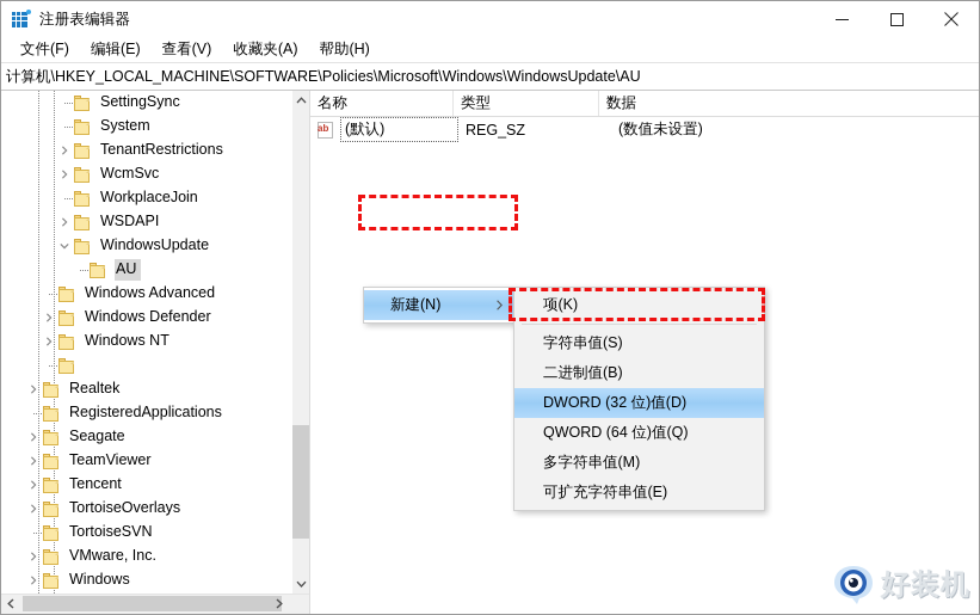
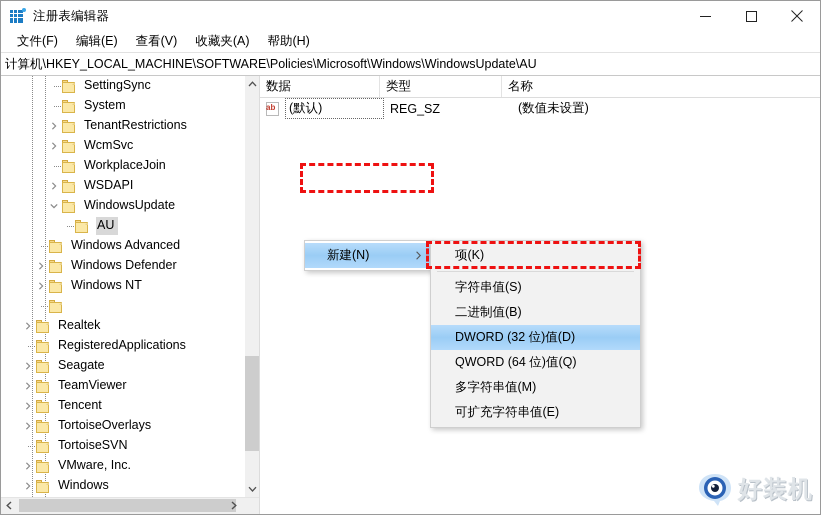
  注册表编辑器
  文件(F)
  编辑(E)
  查看(V)
  收藏夹(A)
  帮助(H)
  计算机\HKEY_LOCAL_MACHINE\SOFTWARE\Policies\Microsoft\Windows\WindowsUpdate\AU
  SettingSync
  System
  TenantRestrictions
  WcmSvc
  WorkplaceJoin
  WSDAPI
  WindowsUpdate
  AU
  Windows Advanced
  Windows Defender
  Windows NT
  Realtek
  RegisteredApplications
  Seagate
  TeamViewer
  Tencent
  TortoiseOverlays
  TortoiseSVN
  VMware, Inc.
  Windows
- 名称
+ 数据
  类型
- 数据
+ 名称
  ab
  (默认)
  REG_SZ
  (数值未设置)
  新建(N)
  项(K)
  字符串值(S)
  二进制值(B)
  DWORD (32 位)值(D)
  QWORD (64 位)值(Q)
  多字符串值(M)
  可扩充字符串值(E)
  好装机
